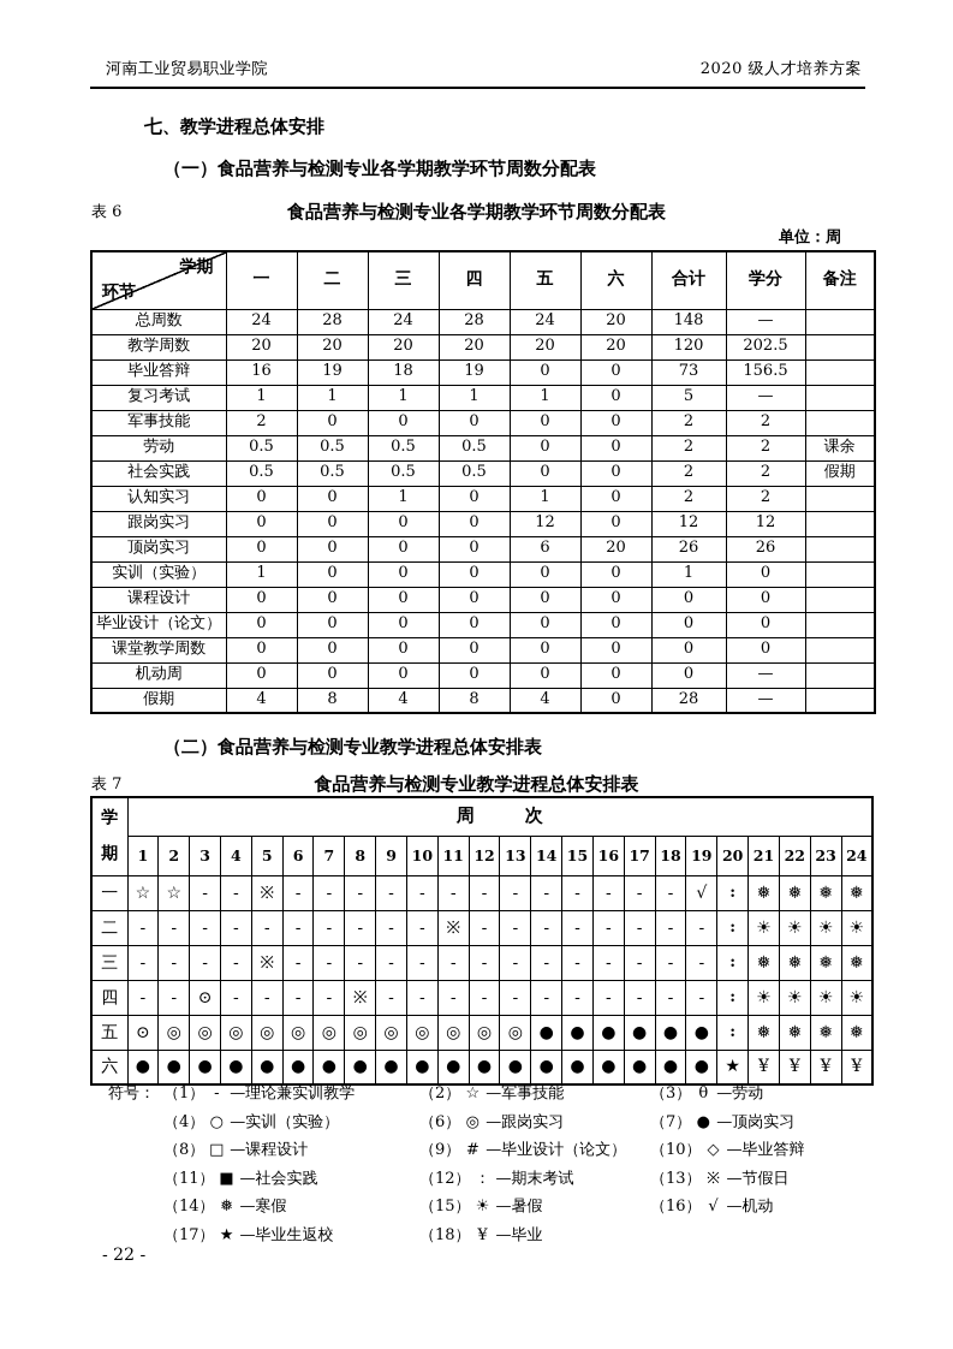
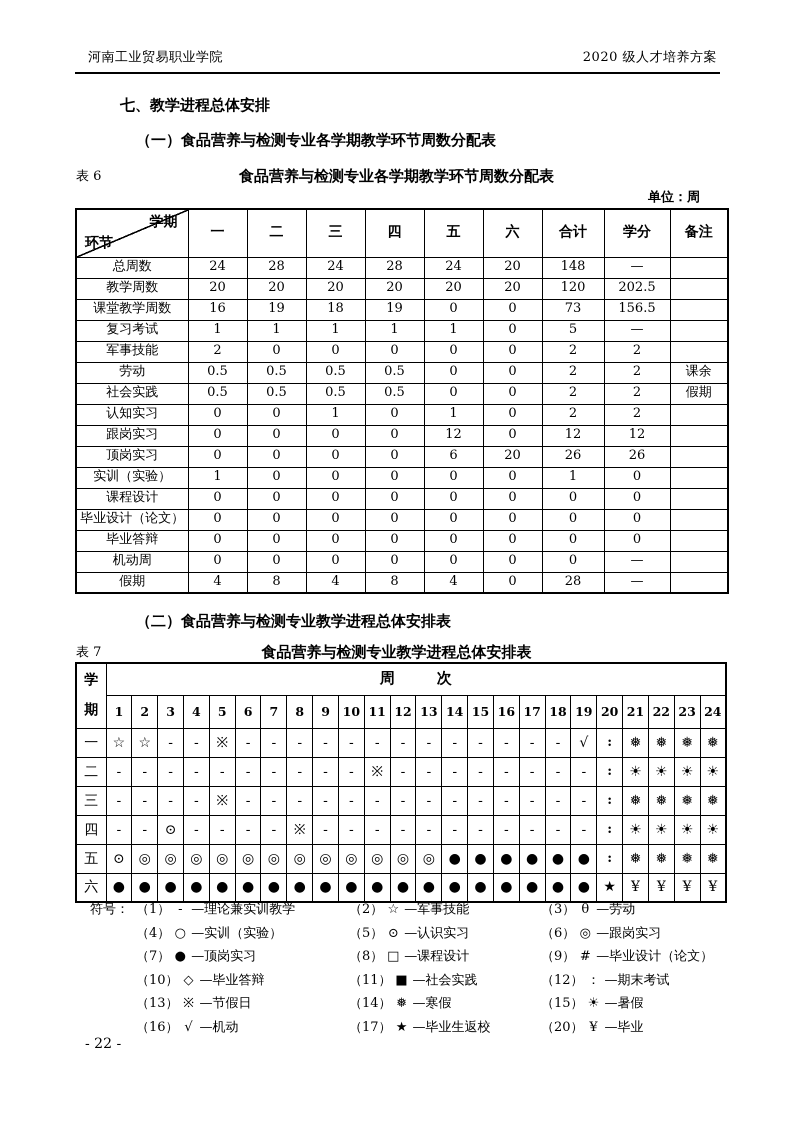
  河南工业贸易职业学院
  2020 级人才培养方案
  七、教学进程总体安排
  （一）食品营养与检测专业各学期教学环节周数分配表
  表 6
  食品营养与检测专业各学期教学环节周数分配表
  单位：周
  学期 环节	一	二	三	四	五	六	合计	学分	备注
  总周数	24	28	24	28	24	20	148	—
  教学周数	20	20	20	20	20	20	120	202.5
- 毕业答辩	16	19	18	19	0	0	73	156.5
+ 课堂教学周数	16	19	18	19	0	0	73	156.5
  复习考试	1	1	1	1	1	0	5	—
  军事技能	2	0	0	0	0	0	2	2
  劳动	0.5	0.5	0.5	0.5	0	0	2	2	课余
  社会实践	0.5	0.5	0.5	0.5	0	0	2	2	假期
  认知实习	0	0	1	0	1	0	2	2
  跟岗实习	0	0	0	0	12	0	12	12
  顶岗实习	0	0	0	0	6	20	26	26
  实训（实验）	1	0	0	0	0	0	1	0
  课程设计	0	0	0	0	0	0	0	0
  毕业设计（论文）	0	0	0	0	0	0	0	0
- 课堂教学周数	0	0	0	0	0	0	0	0
+ 毕业答辩	0	0	0	0	0	0	0	0
  机动周	0	0	0	0	0	0	0	—
  假期	4	8	4	8	4	0	28	—
  （二）食品营养与检测专业教学进程总体安排表
  表 7
  食品营养与检测专业教学进程总体安排表
  学期	周次
  1	2	3	4	5	6	7	8	9	10	11	12	13	14	15	16	17	18	19	20	21	22	23	24
  一	☆	☆	-	-	※	-	-	-	-	-	-	-	-	-	-	-	-	-	√	:	❅	❅	❅	❅
  二	-	-	-	-	-	-	-	-	-	-	※	-	-	-	-	-	-	-	-	:	☀	☀	☀	☀
  三	-	-	-	-	※	-	-	-	-	-	-	-	-	-	-	-	-	-	-	:	❅	❅	❅	❅
  四	-	-	⊙	-	-	-	-	※	-	-	-	-	-	-	-	-	-	-	-	:	☀	☀	☀	☀
  五	⊙	◎	◎	◎	◎	◎	◎	◎	◎	◎	◎	◎	◎	●	●	●	●	●	●	:	❅	❅	❅	❅
  六	●	●	●	●	●	●	●	●	●	●	●	●	●	●	●	●	●	●	●	★	¥	¥	¥	¥
  符号：
  （1） - —理论兼实训教学
  （2） ☆ —军事技能
  （3） θ —劳动
  （4） ○ —实训（实验）
+ （5） ⊙ —认识实习
  （6） ◎ —跟岗实习
  （7） ● —顶岗实习
  （8） □ —课程设计
  （9） # —毕业设计（论文）
  （10） ◇ —毕业答辩
  （11） ■ —社会实践
  （12） ： —期末考试
  （13） ※ —节假日
  （14） ❅ —寒假
  （15） ☀ —暑假
  （16） √ —机动
  （17） ★ —毕业生返校
- （18） ¥ —毕业
+ （20） ¥ —毕业
  - 22 -
